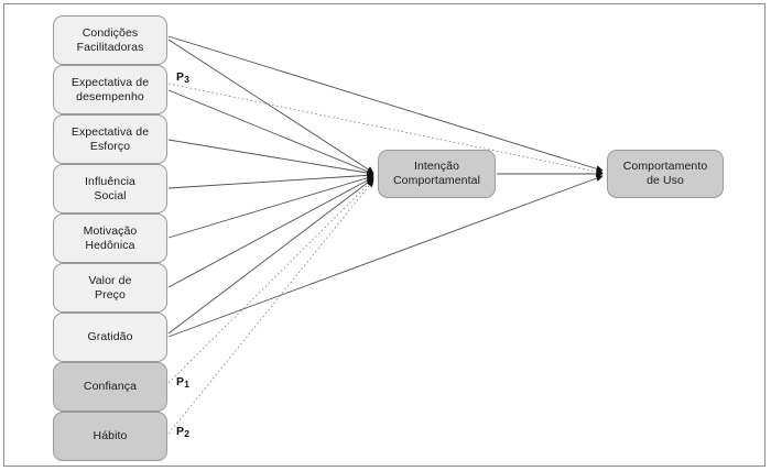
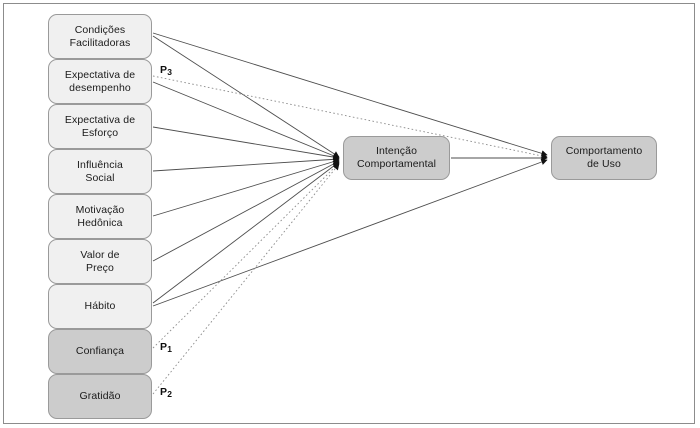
  Condições
  Facilitadoras
  Expectativa de
  desempenho
  Expectativa de
  Esforço
  Influência
  Social
  Motivação
  Hedônica
  Valor de
  Preço
- Gratidão
+ Hábito
  Confiança
- Hábito
+ Gratidão
  Intenção
  Comportamental
  Comportamento
  de Uso
  P3
  P1
  P2
